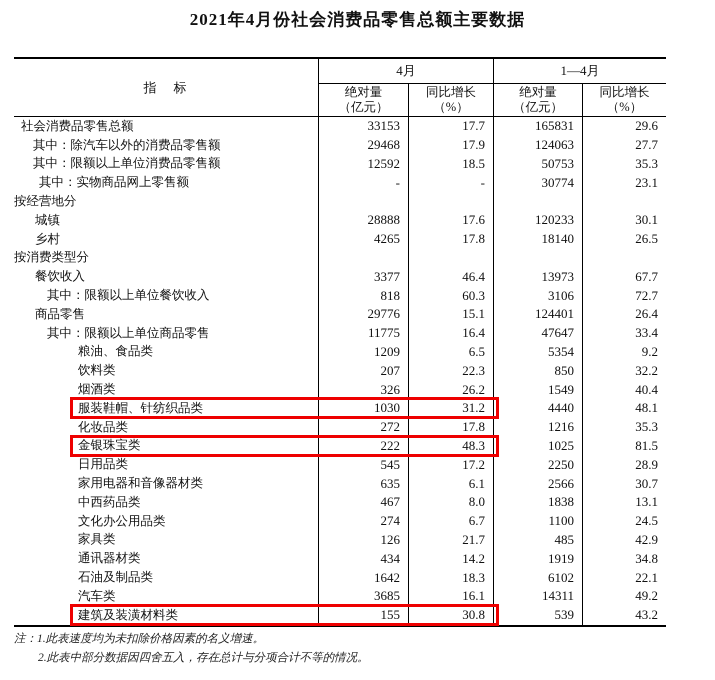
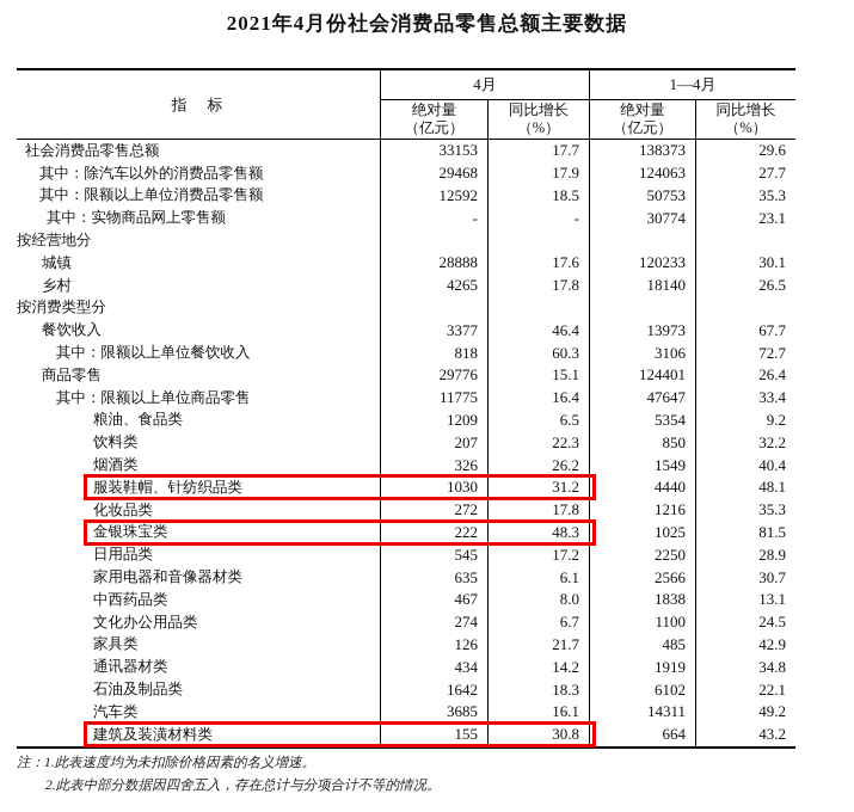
  2021年4月份社会消费品零售总额主要数据
  指 标
  4月
  1—4月
  绝对量
  （亿元）
  同比增长
  （%）
  绝对量
  （亿元）
  同比增长
  （%）
  社会消费品零售总额
  33153
  17.7
- 165831
+ 138373
  29.6
  其中：除汽车以外的消费品零售额
  29468
  17.9
  124063
  27.7
  其中：限额以上单位消费品零售额
  12592
  18.5
  50753
  35.3
  其中：实物商品网上零售额
  -
  -
  30774
  23.1
  按经营地分
  城镇
  28888
  17.6
  120233
  30.1
  乡村
  4265
  17.8
  18140
  26.5
  按消费类型分
  餐饮收入
  3377
  46.4
  13973
  67.7
  其中：限额以上单位餐饮收入
  818
  60.3
  3106
  72.7
  商品零售
  29776
  15.1
  124401
  26.4
  其中：限额以上单位商品零售
  11775
  16.4
  47647
  33.4
  粮油、食品类
  1209
  6.5
  5354
  9.2
  饮料类
  207
  22.3
  850
  32.2
  烟酒类
  326
  26.2
  1549
  40.4
  服装鞋帽、针纺织品类
  1030
  31.2
  4440
  48.1
  化妆品类
  272
  17.8
  1216
  35.3
  金银珠宝类
  222
  48.3
  1025
  81.5
  日用品类
  545
  17.2
  2250
  28.9
  家用电器和音像器材类
  635
  6.1
  2566
  30.7
  中西药品类
  467
  8.0
  1838
  13.1
  文化办公用品类
  274
  6.7
  1100
  24.5
  家具类
  126
  21.7
  485
  42.9
  通讯器材类
  434
  14.2
  1919
  34.8
  石油及制品类
  1642
  18.3
  6102
  22.1
  汽车类
  3685
  16.1
  14311
  49.2
  建筑及装潢材料类
  155
  30.8
- 539
+ 664
  43.2
  注：1.此表速度均为未扣除价格因素的名义增速。
  2.此表中部分数据因四舍五入，存在总计与分项合计不等的情况。
